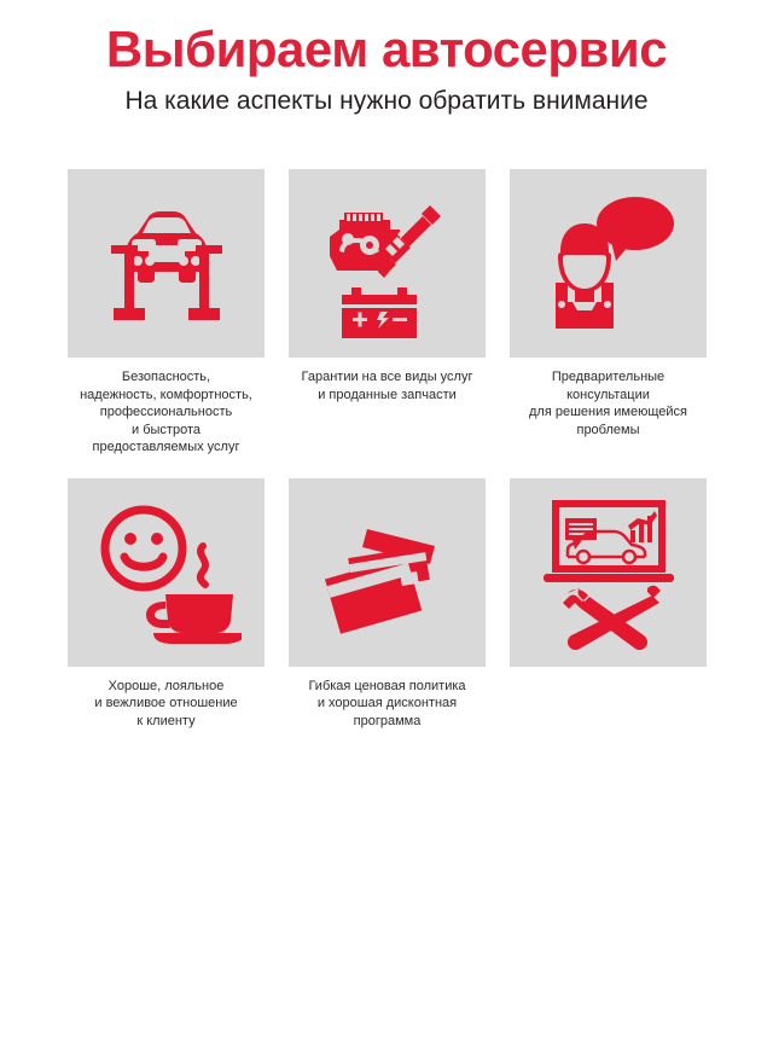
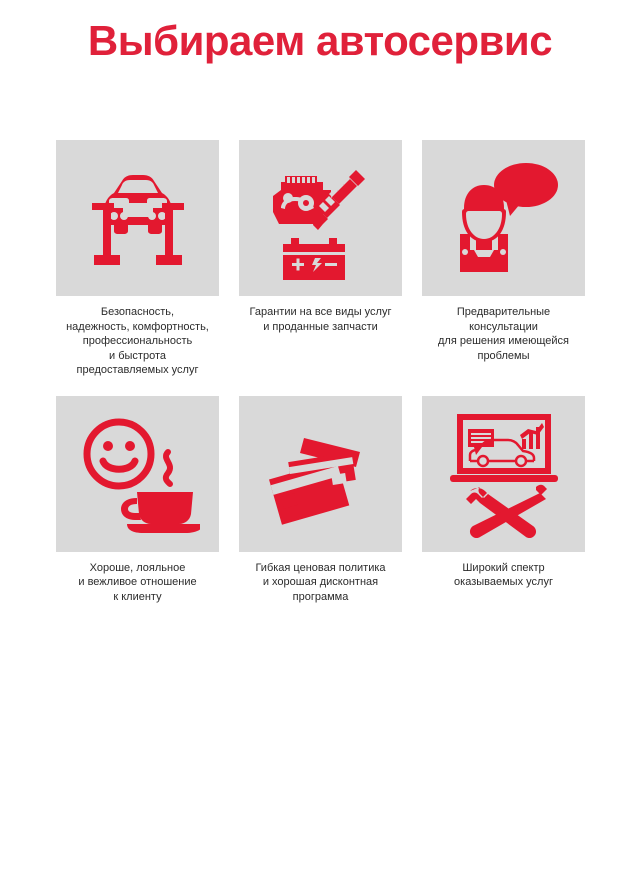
  Выбираем автосервис
- На какие аспекты нужно обратить внимание
  Безопасность,
  надежность, комфортность,
  профессиональность
  и быстрота
  предоставляемых услуг
  Гарантии на все виды услуг
  и проданные запчасти
  Предварительные
  консультации
  для решения имеющейся
  проблемы
  Хороше, лояльное
  и вежливое отношение
  к клиенту
  Гибкая ценовая политика
  и хорошая дисконтная
  программа
+ Широкий спектр
+ оказываемых услуг
